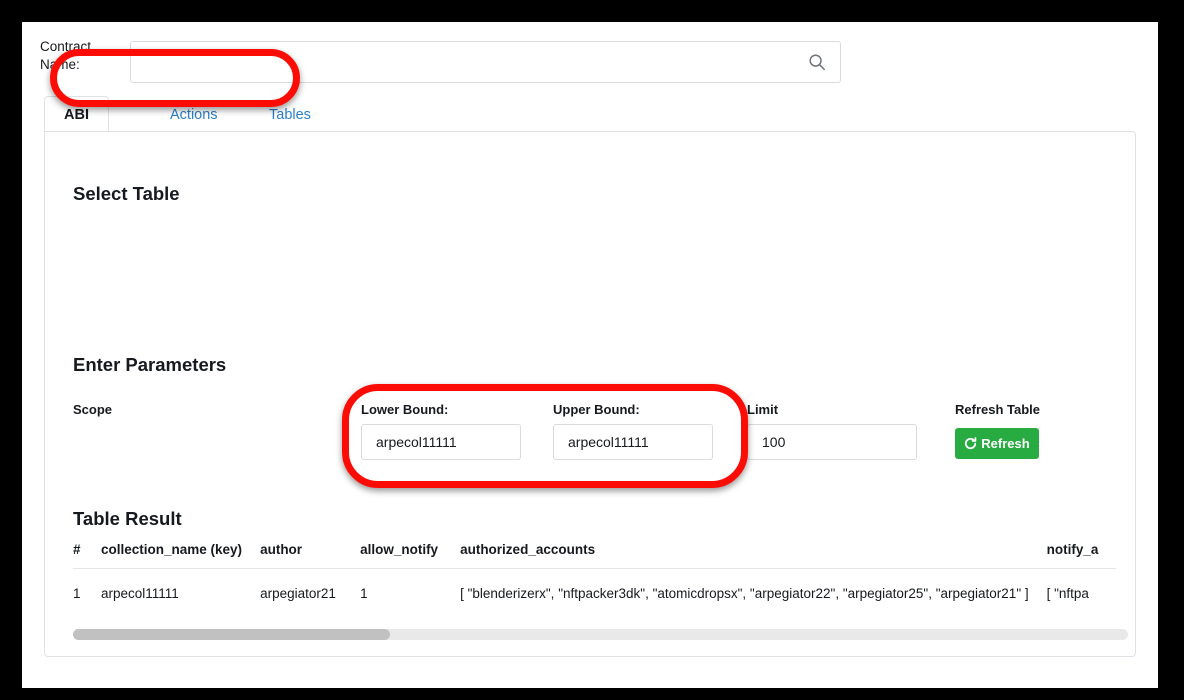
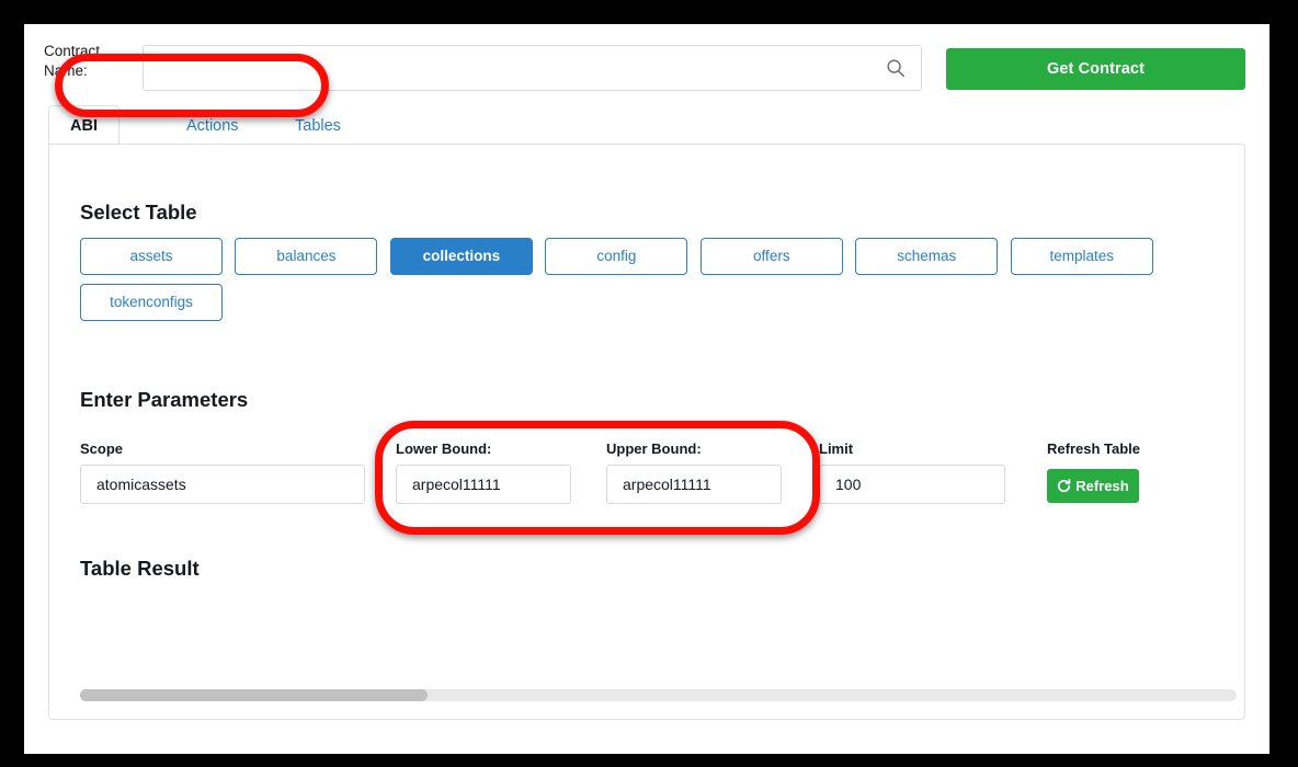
  Contract Name:
+ Get Contract
  ABI
  Actions
  Tables
  Select Table
+ assets balances collections config offers schemas templates tokenconfigs
  Enter Parameters
  Scope
+ atomicassets
  Lower Bound:
  arpecol11111
  Upper Bound:
  arpecol11111
  Limit
  100
  Refresh Table
  Refresh
  Table Result
- #	collection_name (key)	author	allow_notify	authorized_accounts	notify_a
- 1	arpecol11111	arpegiator21	1	[ "blenderizerx", "nftpacker3dk", "atomicdropsx", "arpegiator22", "arpegiator25", "arpegiator21" ]	[ "nftpa
